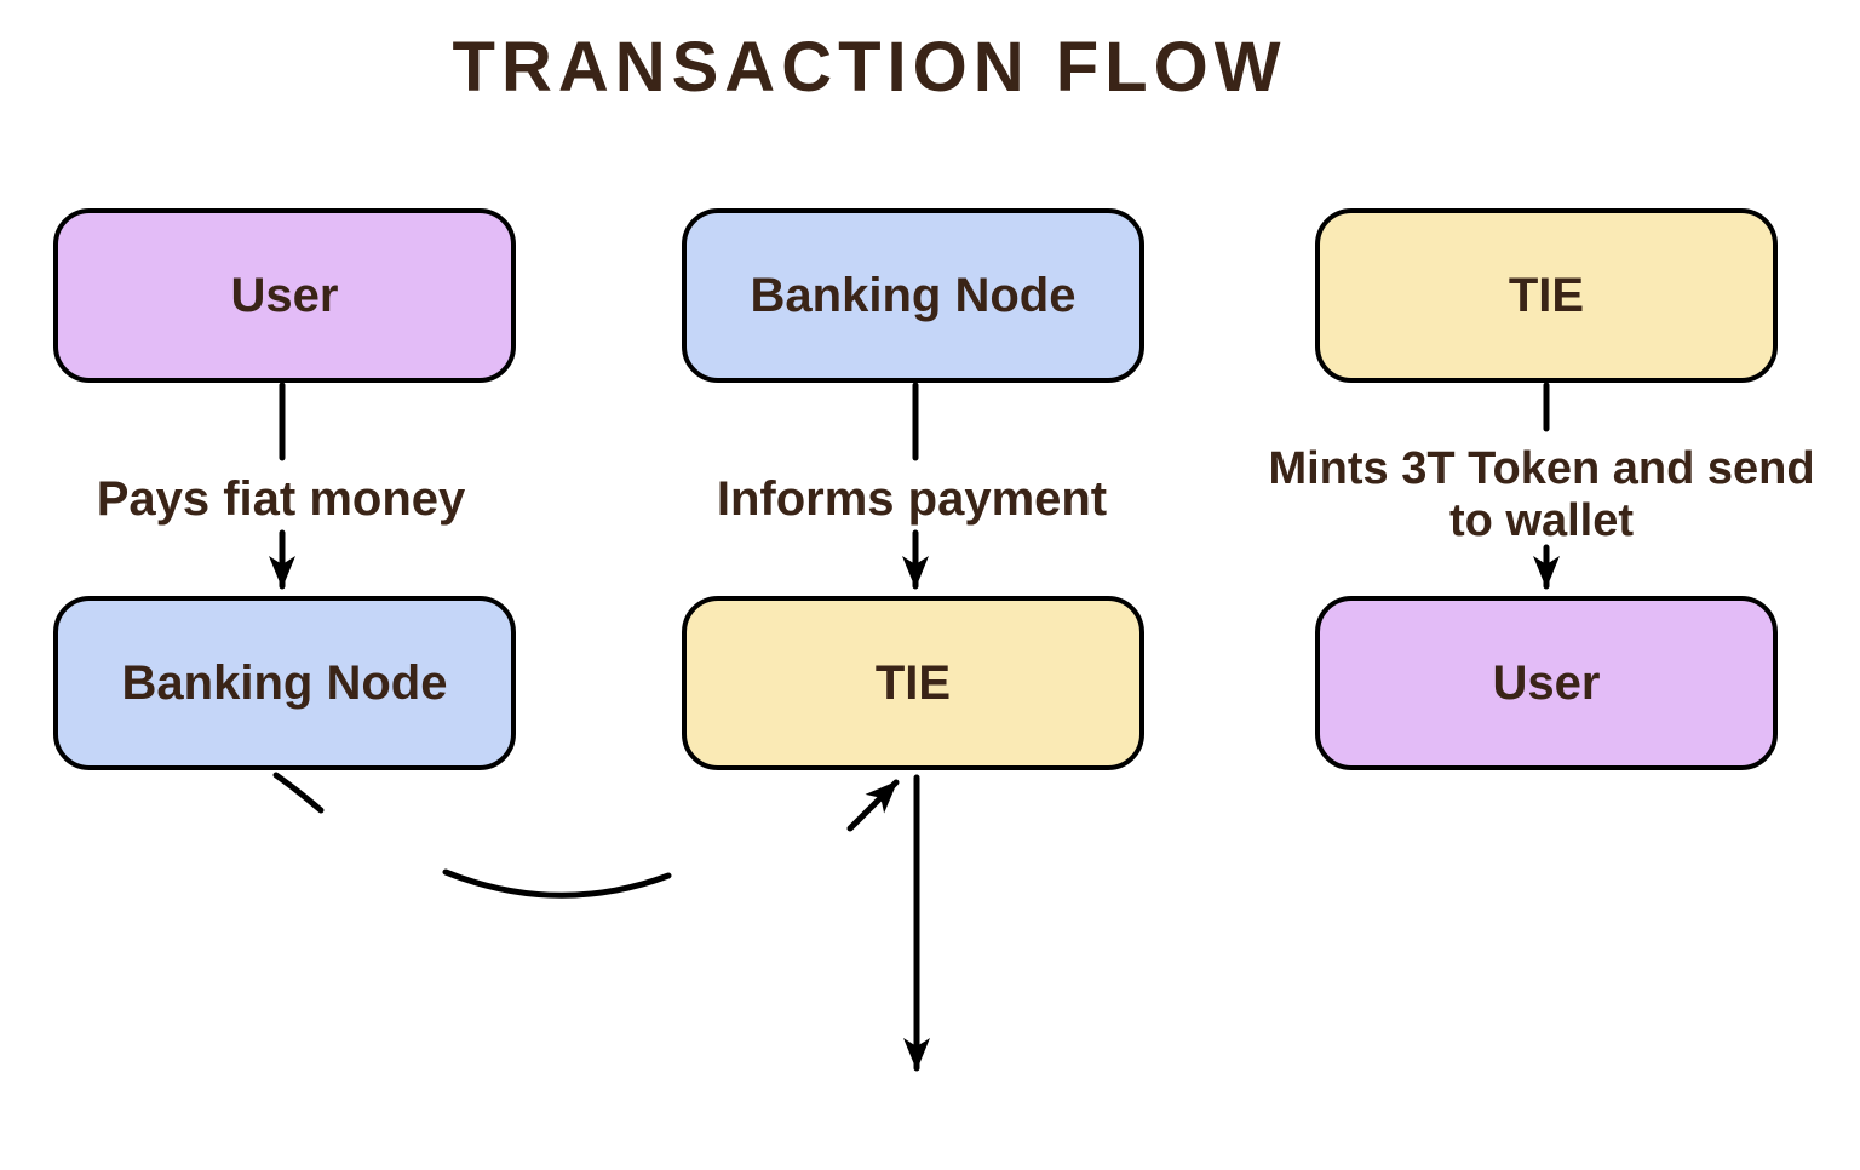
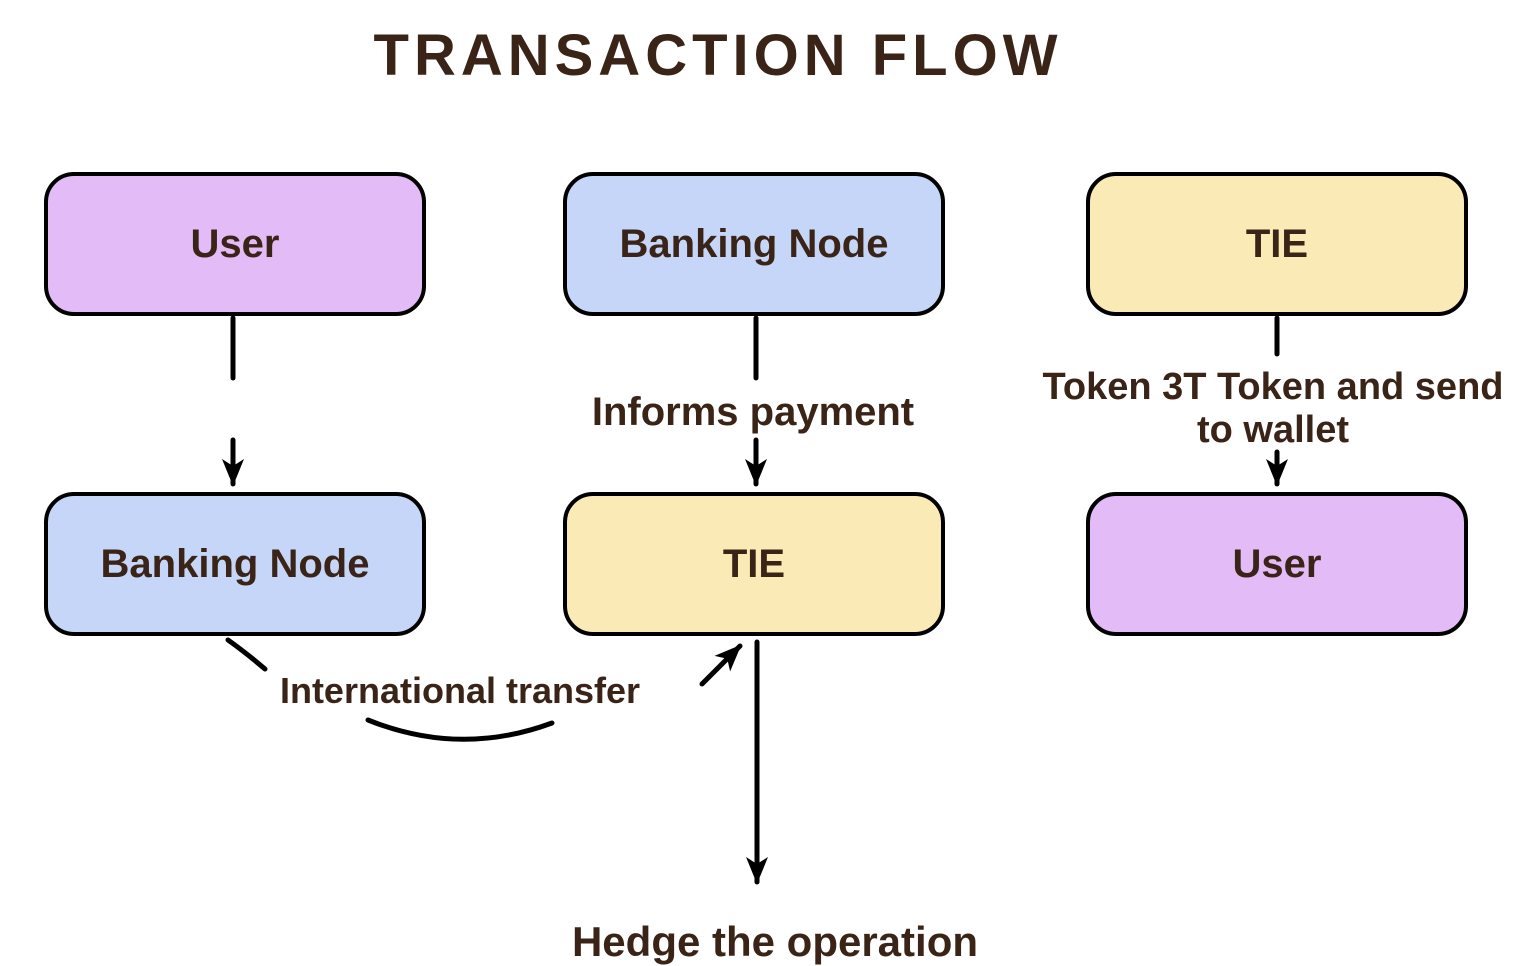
  TRANSACTION FLOW
  User
  Banking Node
  TIE
  Banking Node
  TIE
  User
- Pays fiat money
  Informs payment
- Mints 3T Token and send
+ Token 3T Token and send
  to wallet
+ International transfer
+ Hedge the operation
